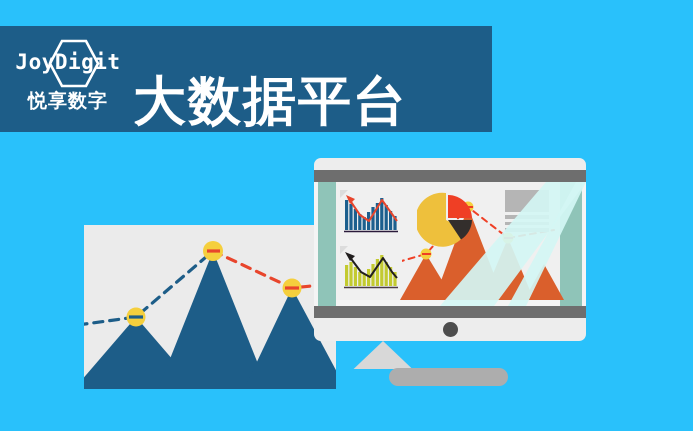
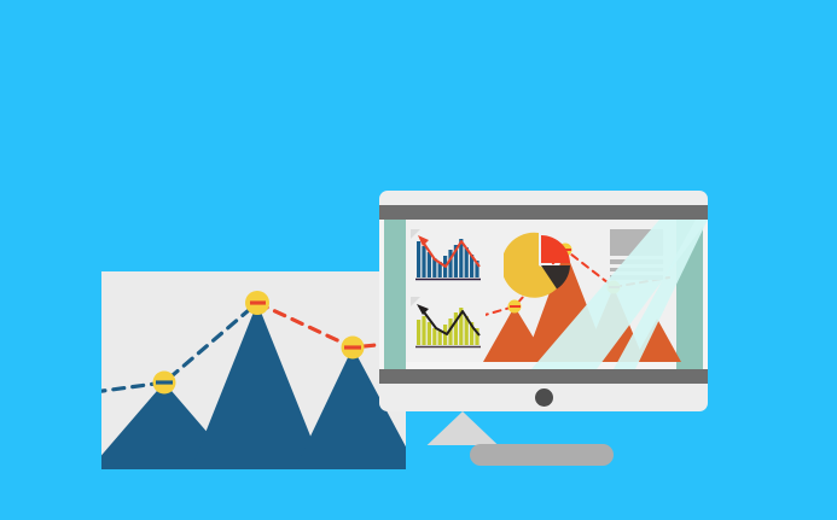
- JoyDigit
- 悦享数字
- 大数据平台
